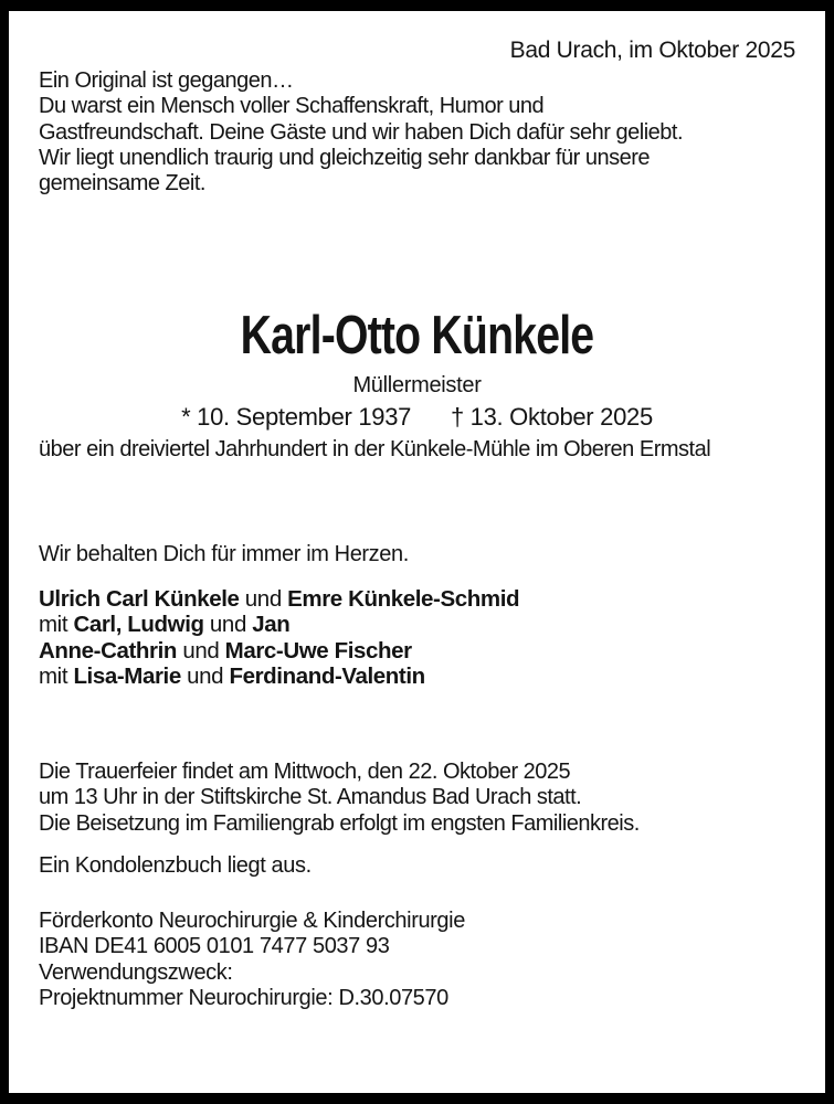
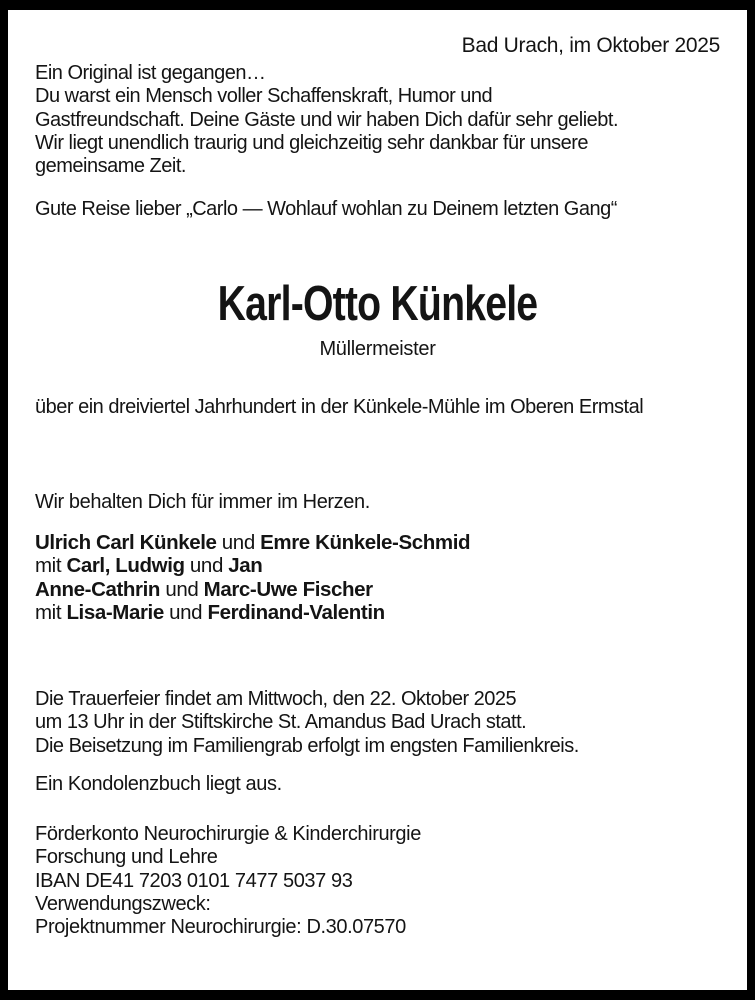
  Bad Urach, im Oktober 2025
  Ein Original ist gegangen…
  Du warst ein Mensch voller Schaffenskraft, Humor und
  Gastfreundschaft. Deine Gäste und wir haben Dich dafür sehr geliebt.
  Wir liegt unendlich traurig und gleichzeitig sehr dankbar für unsere
  gemeinsame Zeit.
+ Gute Reise lieber „Carlo — Wohlauf wohlan zu Deinem letzten Gang“
  Karl-Otto Künkele
  Müllermeister
- * 10. September 1937 † 13. Oktober 2025
  über ein dreiviertel Jahrhundert in der Künkele-Mühle im Oberen Ermstal
  Wir behalten Dich für immer im Herzen.
  Ulrich Carl Künkele und Emre Künkele-Schmid
  mit Carl, Ludwig und Jan
  Anne-Cathrin und Marc-Uwe Fischer
  mit Lisa-Marie und Ferdinand-Valentin
  Die Trauerfeier findet am Mittwoch, den 22. Oktober 2025
  um 13 Uhr in der Stiftskirche St. Amandus Bad Urach statt.
  Die Beisetzung im Familiengrab erfolgt im engsten Familienkreis.
  Ein Kondolenzbuch liegt aus.
  Förderkonto Neurochirurgie & Kinderchirurgie
+ Forschung und Lehre
- IBAN DE41 6005 0101 7477 5037 93
+ IBAN DE41 7203 0101 7477 5037 93
  Verwendungszweck:
  Projektnummer Neurochirurgie: D.30.07570
